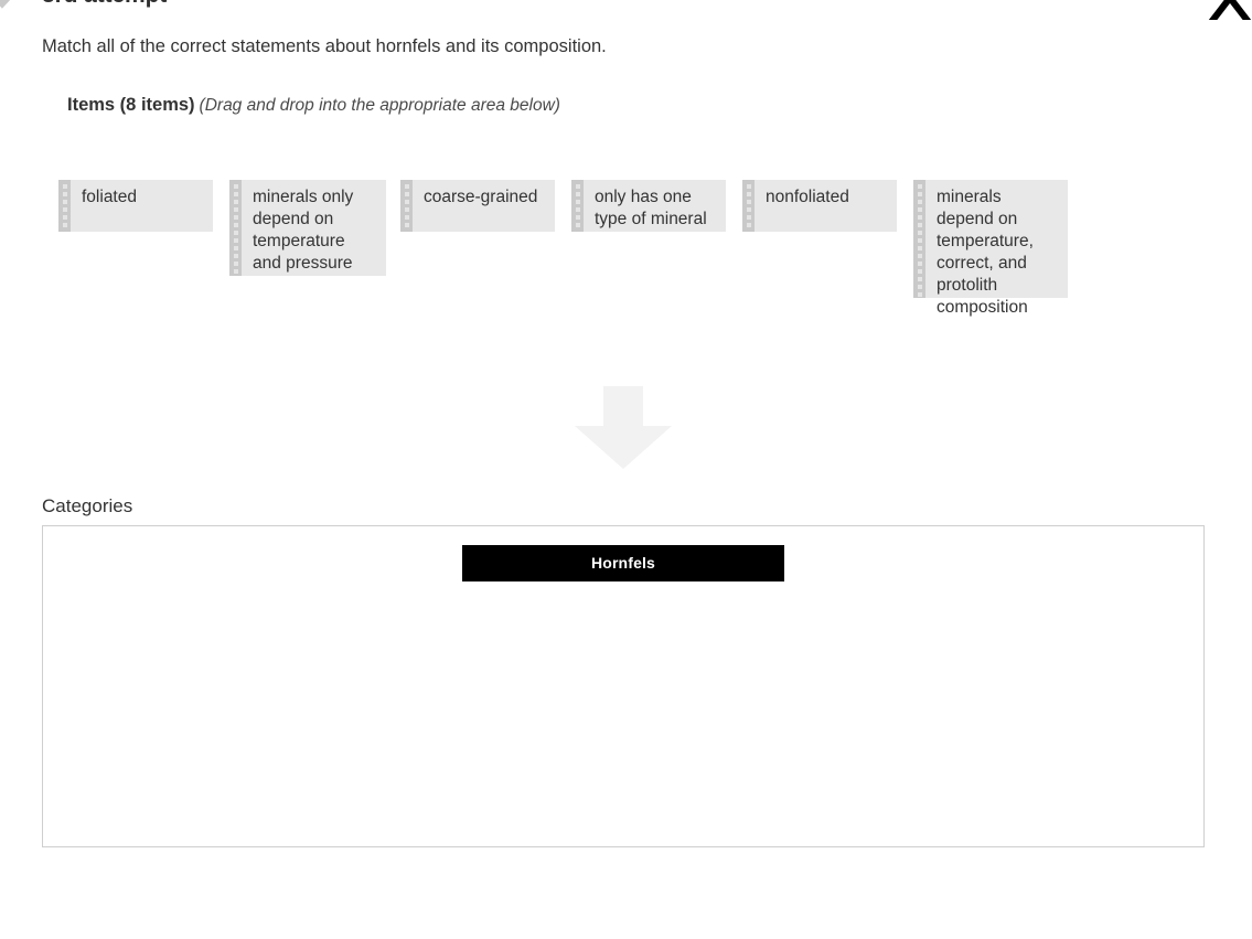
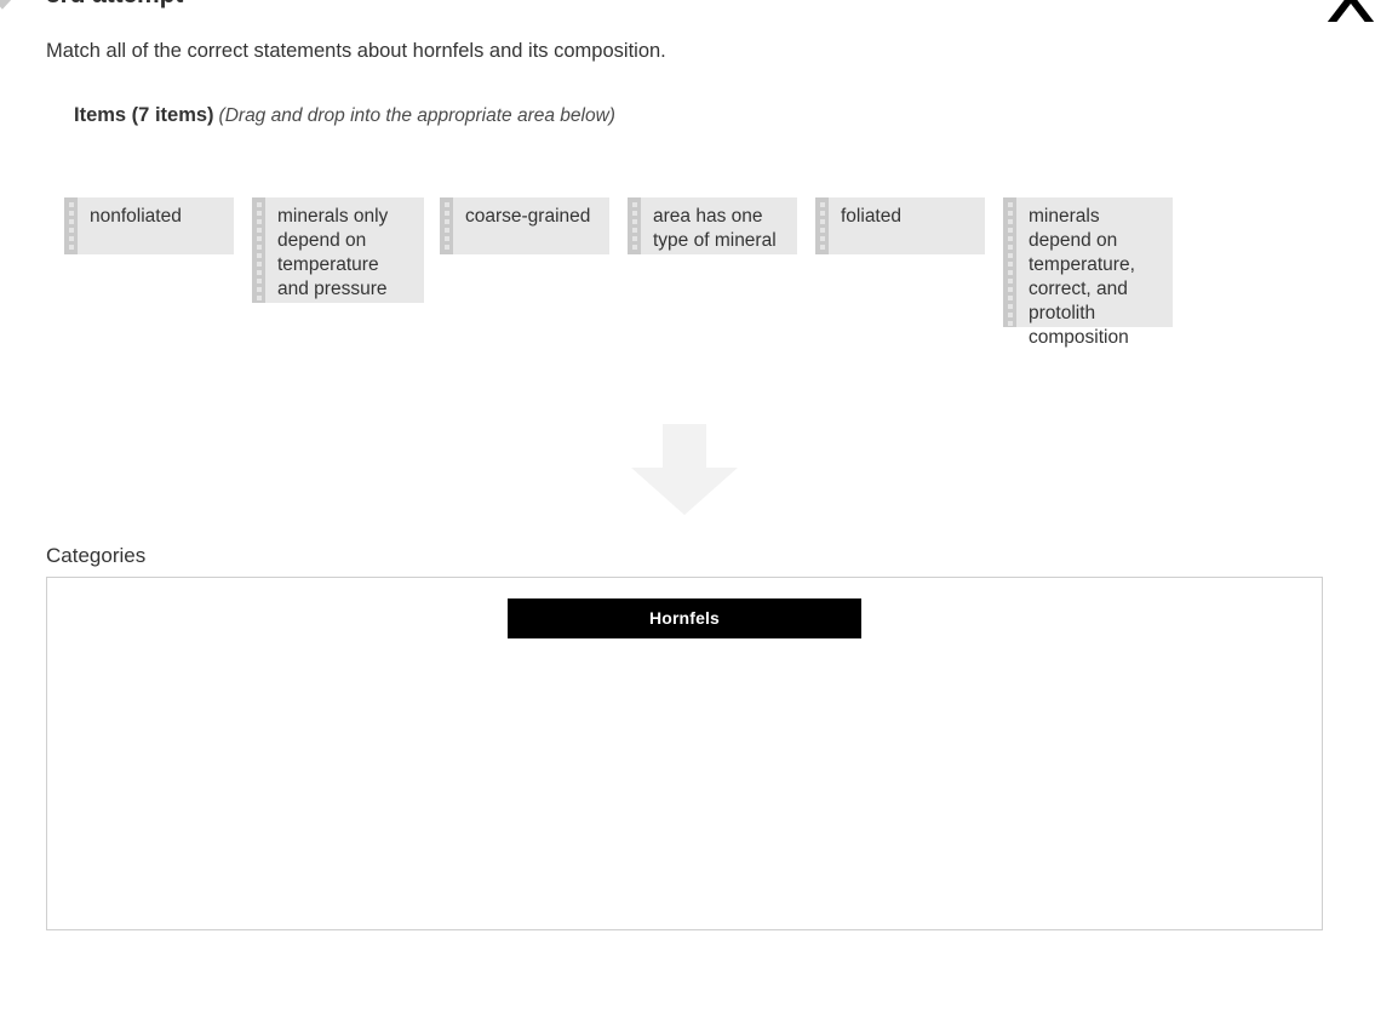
  Match all of the correct statements about hornfels and its composition.
- Items (8 items) (Drag and drop into the appropriate area below)
+ Items (7 items) (Drag and drop into the appropriate area below)
- foliated
+ nonfoliated
  minerals only depend on temperature and pressure
  coarse-grained
- only has one type of mineral
+ area has one type of mineral
- nonfoliated
+ foliated
  minerals depend on temperature, correct, and protolith composition
  Categories
  Hornfels
